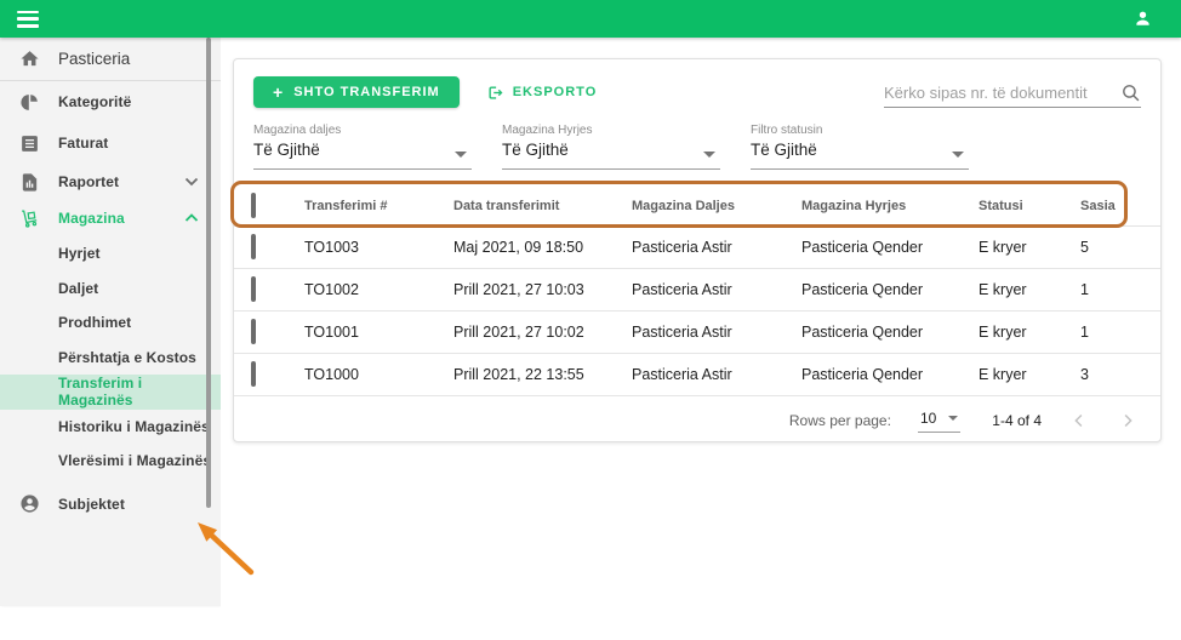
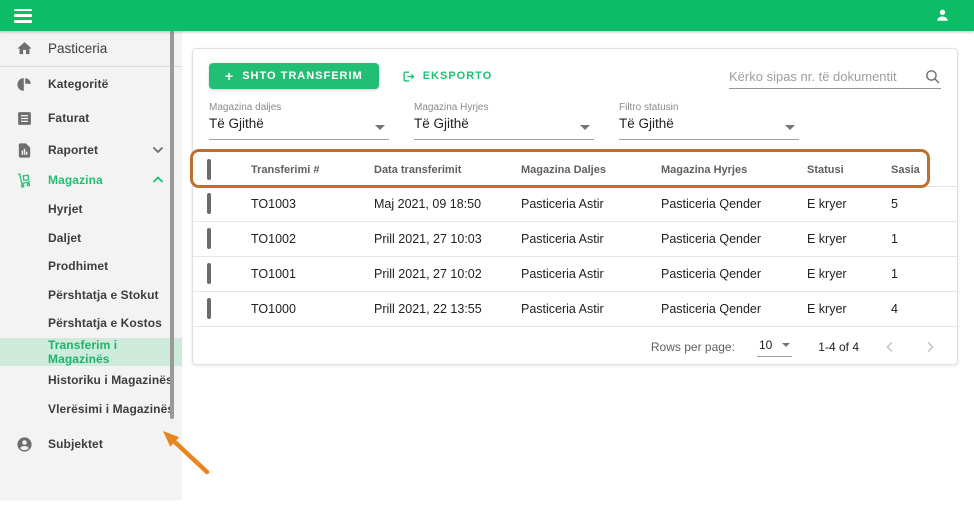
  Pasticeria
  Kategoritë
  Faturat
  Raportet
  Magazina
  Hyrjet
  Daljet
  Prodhimet
+ Përshtatja e Stokut
  Përshtatja e Kostos
  Transferim i Magazinës
  Historiku i Magazinë
  Vlerësimi i Magazinë
  Subjektet
  +
  SHTO TRANSFERIM
  EKSPORTO
  Kërko sipas nr. të dokumentit
  Magazina daljes
  Të Gjithë
  Magazina Hyrjes
  Të Gjithë
  Filtro statusin
  Të Gjithë
  Transferimi #
  Data transferimit
  Magazina Daljes
  Magazina Hyrjes
  Statusi
  Sasia
  TO1003
  Maj 2021, 09 18:50
  Pasticeria Astir
  Pasticeria Qender
  E kryer
  5
  TO1002
  Prill 2021, 27 10:03
  Pasticeria Astir
  Pasticeria Qender
  E kryer
  1
  TO1001
  Prill 2021, 27 10:02
  Pasticeria Astir
  Pasticeria Qender
  E kryer
  1
  TO1000
  Prill 2021, 22 13:55
  Pasticeria Astir
  Pasticeria Qender
  E kryer
- 3
+ 4
  Rows per page:
  10
  1-4 of 4
